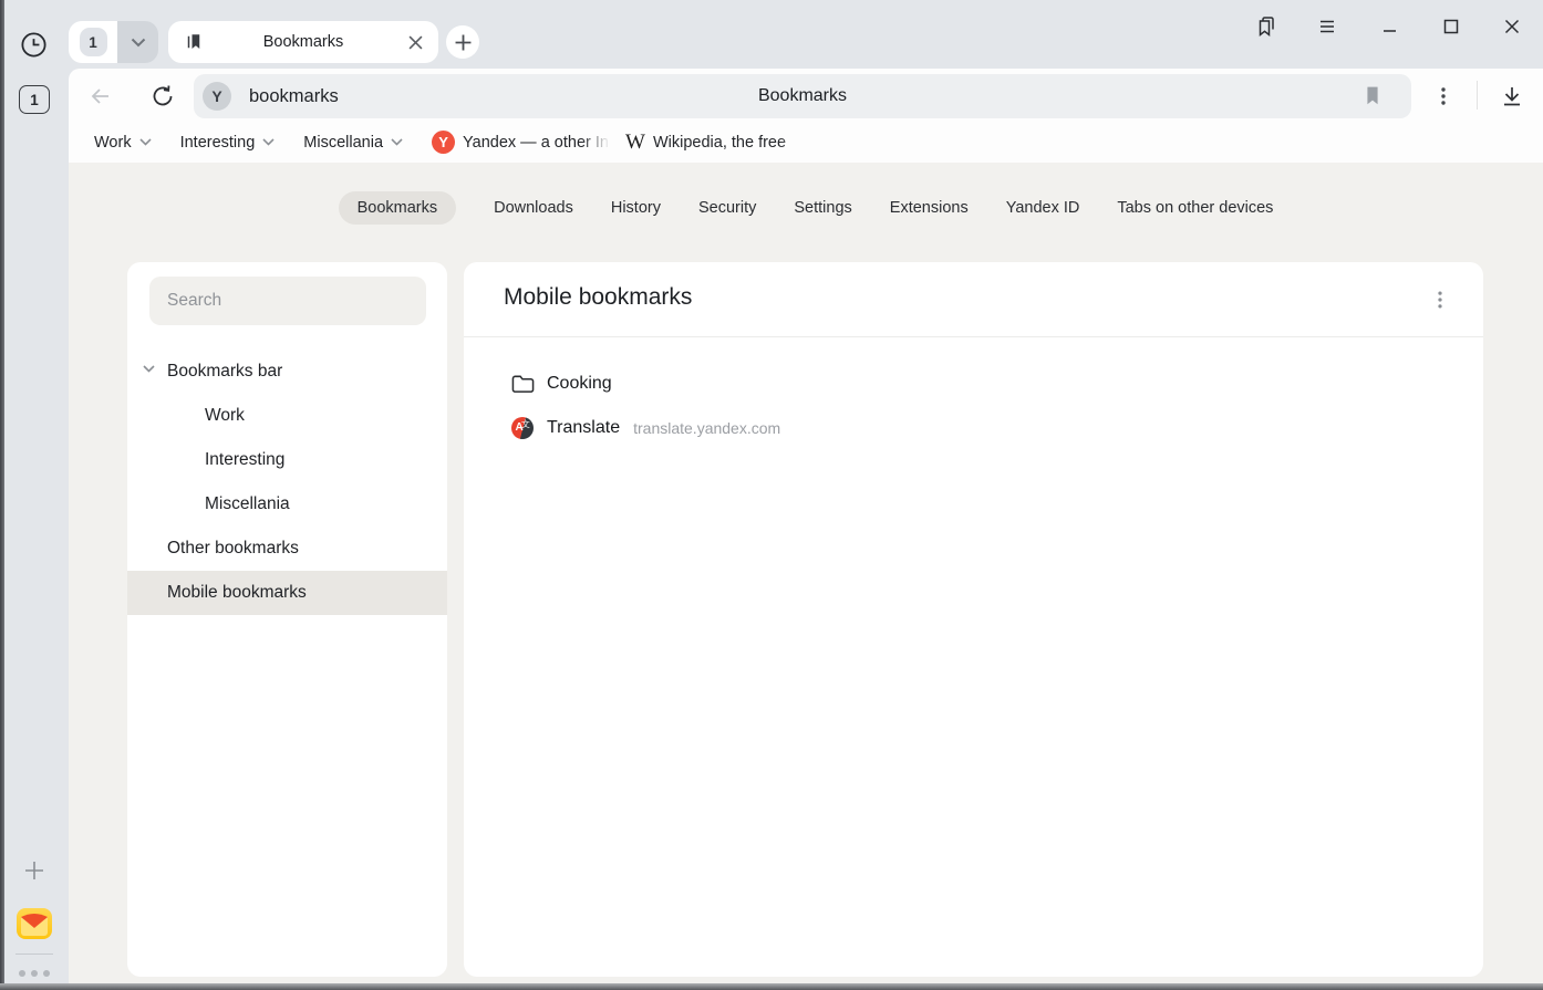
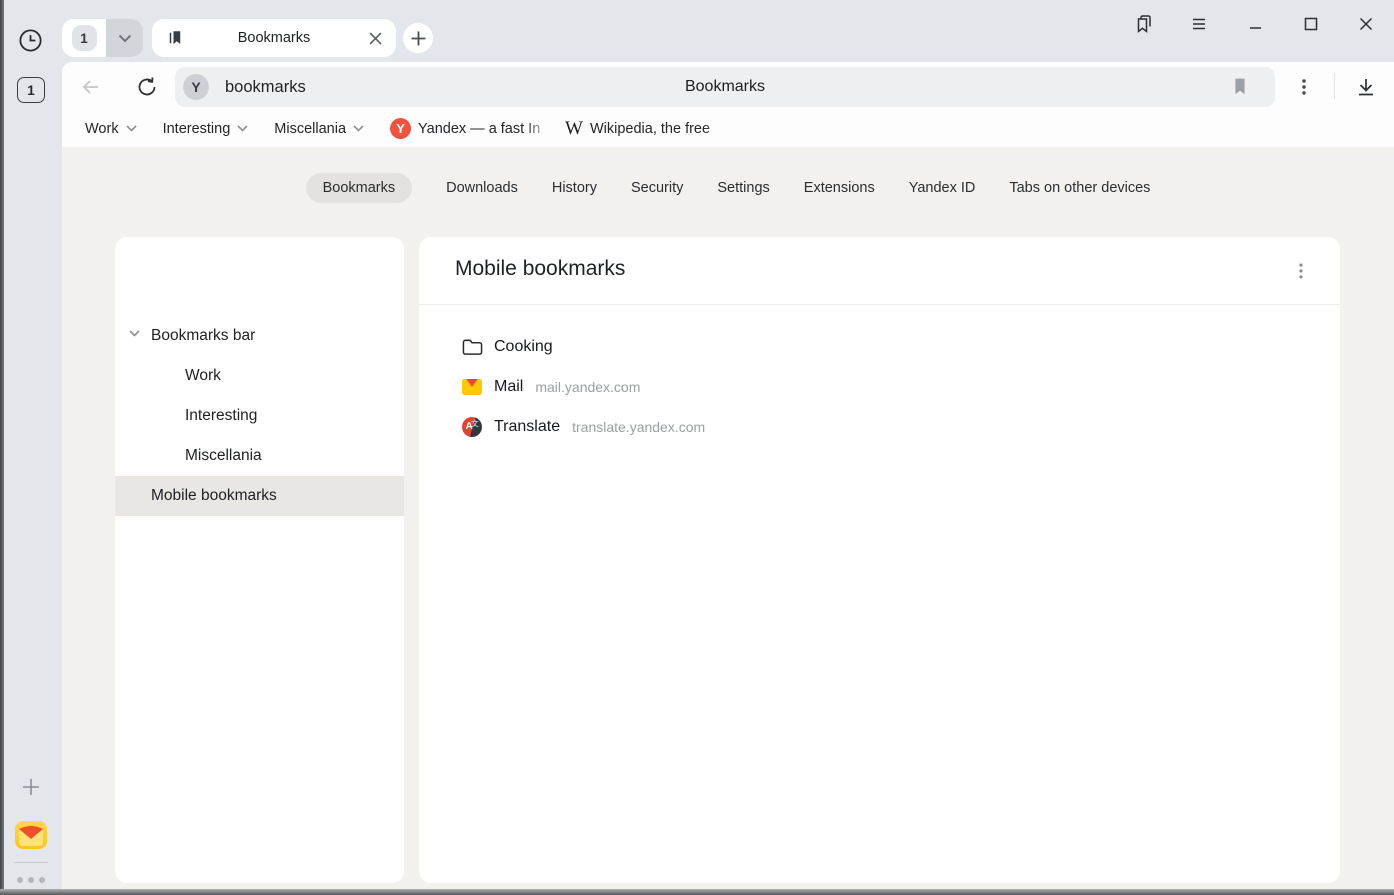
  1
  Bookmarks
  1
  Bookmarks
  Y
  bookmarks
  Work
  Interesting
  Miscellania
  Y
- Yandex — a other In
+ Yandex — a fast In
  W
  Wikipedia, the free
  Bookmarks
  Downloads
  History
  Security
  Settings
  Extensions
  Yandex ID
  Tabs on other devices
- Search
  Bookmarks bar
  Work
  Interesting
  Miscellania
- Other bookmarks
  Mobile bookmarks
  Mobile bookmarks
  Cooking
+ Mail
+ mail.yandex.com
  A
  文
  Translate
  translate.yandex.com
